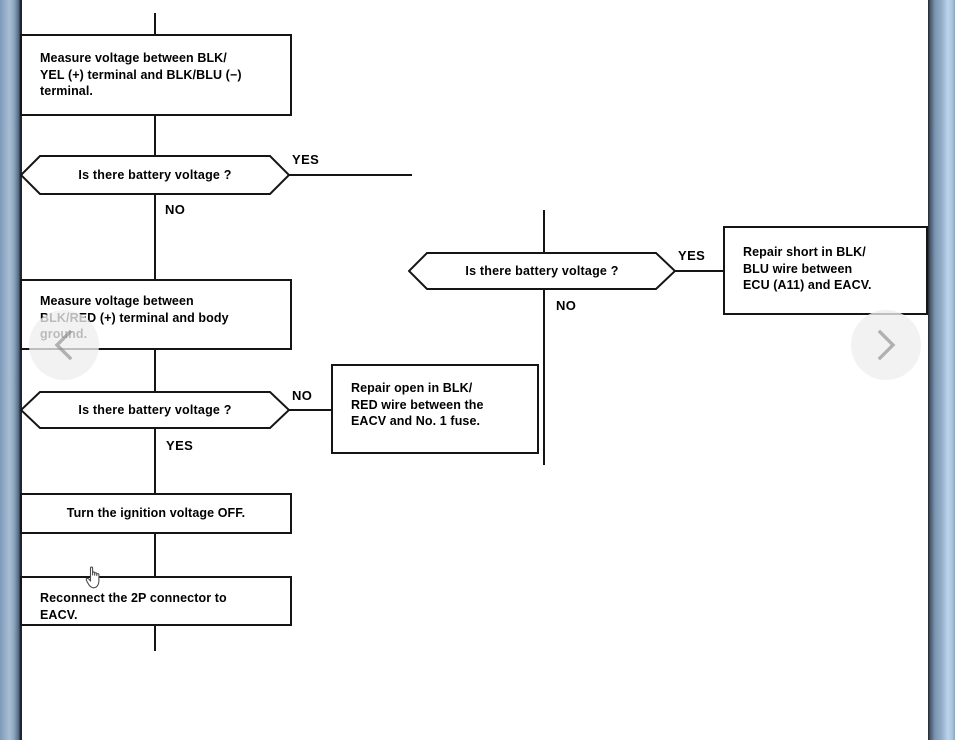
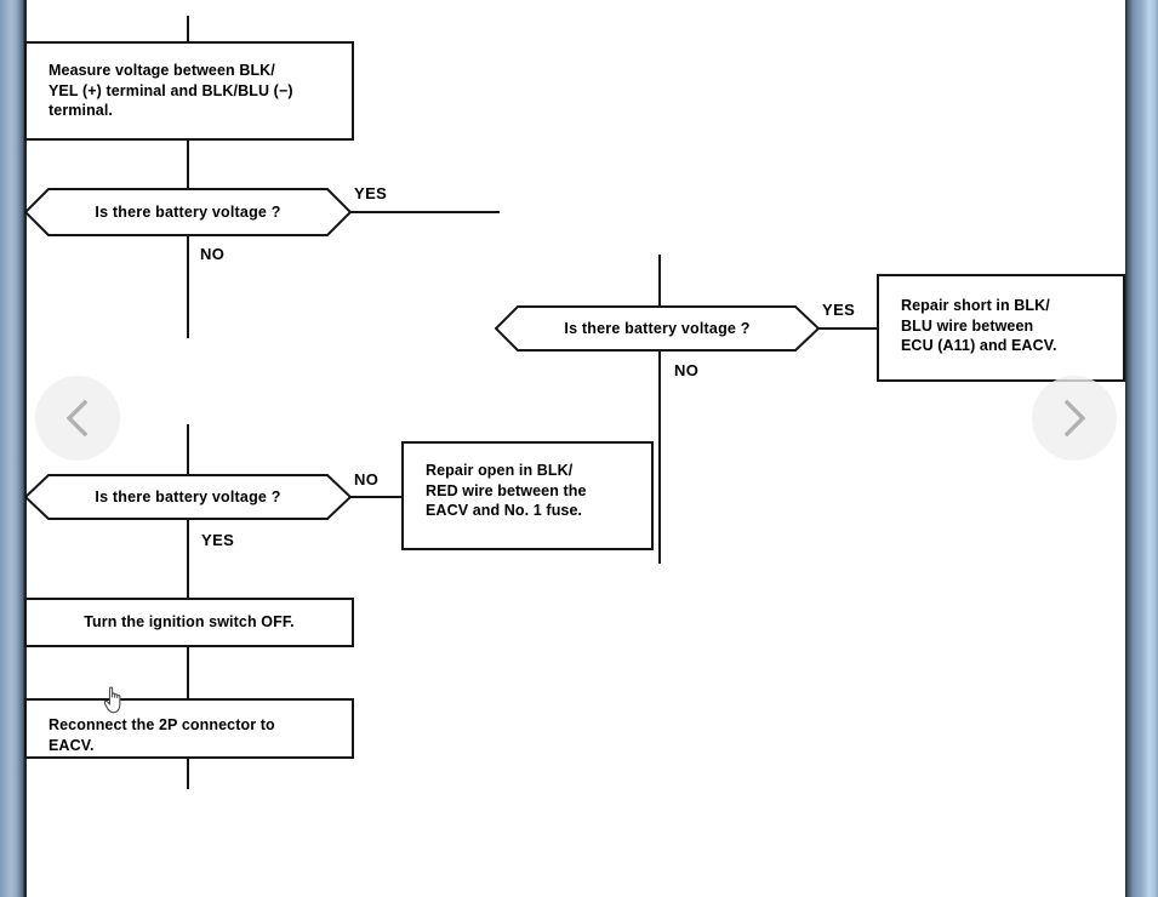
  Measure voltage between BLK/
  YEL (+) terminal and BLK/BLU (−)
  terminal.
  Is there battery voltage ?
  YES
  NO
  Is there battery voltage ?
  YES
  NO
  Repair short in BLK/
  BLU wire between
  ECU (A11) and EACV.
- Measure voltage between
- BLK/RED (+) terminal and body
- ground.
  Is there battery voltage ?
  NO
  YES
  Repair open in BLK/
  RED wire between the
  EACV and No. 1 fuse.
- Turn the ignition voltage OFF.
+ Turn the ignition switch OFF.
  Reconnect the 2P connector to
  EACV.
